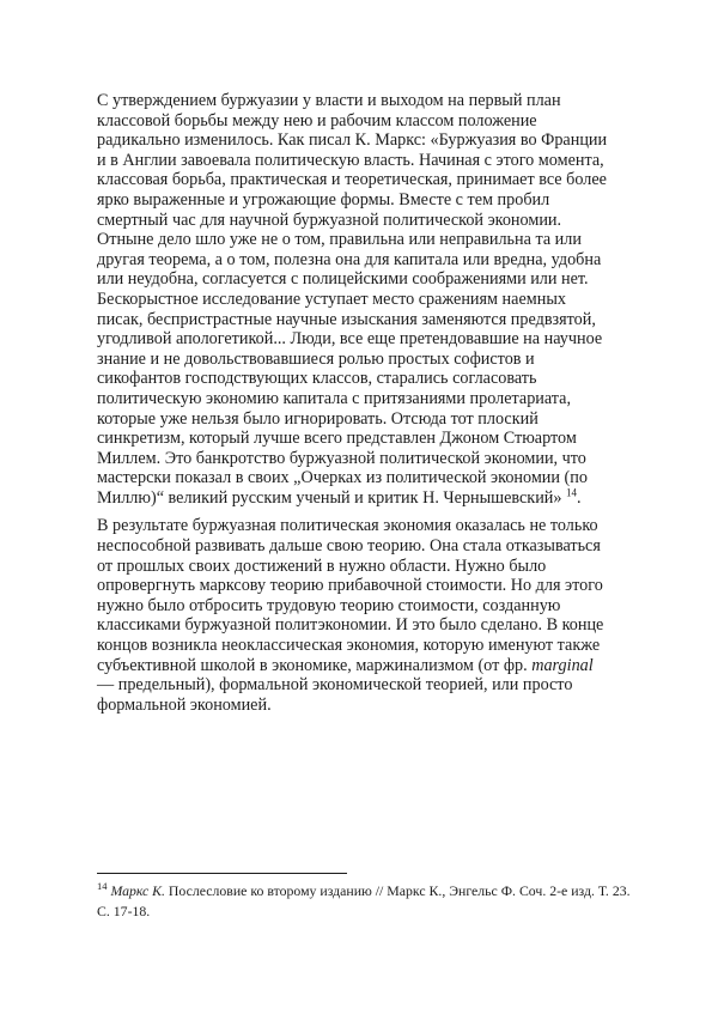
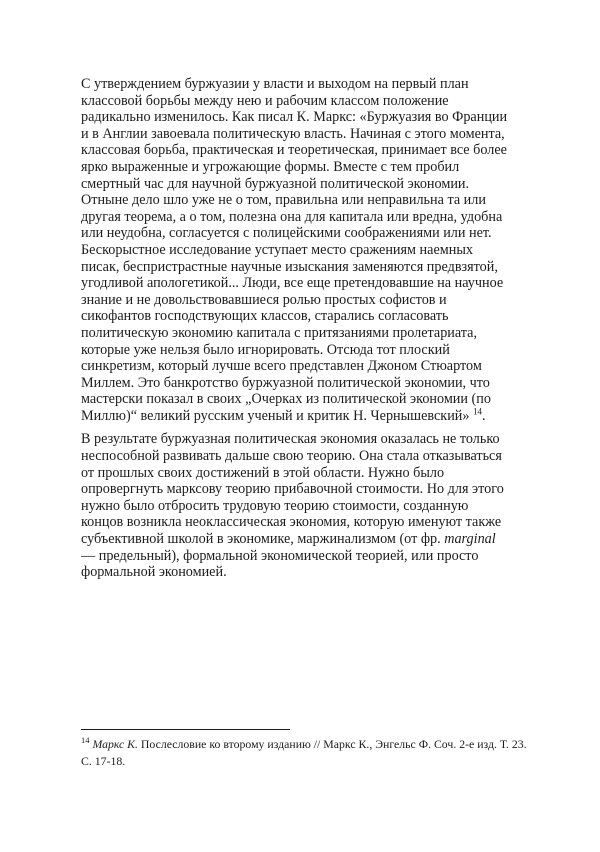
  С утверждением буржуазии у власти и выходом на первый план
  классовой борьбы между нею и рабочим классом положение
  радикально изменилось. Как писал К. Маркс: «Буржуазия во Франции
  и в Англии завоевала политическую власть. Начиная с этого момента,
  классовая борьба, практическая и теоретическая, принимает все более
  ярко выраженные и угрожающие формы. Вместе с тем пробил
  смертный час для научной буржуазной политической экономии.
  Отныне дело шло уже не о том, правильна или неправильна та или
  другая теорема, а о том, полезна она для капитала или вредна, удобна
  или неудобна, согласуется с полицейскими соображениями или нет.
  Бескорыстное исследование уступает место сражениям наемных
  писак, беспристрастные научные изыскания заменяются предвзятой,
  угодливой апологетикой... Люди, все еще претендовавшие на научное
  знание и не довольствовавшиеся ролью простых софистов и
  сикофантов господствующих классов, старались согласовать
  политическую экономию капитала с притязаниями пролетариата,
  которые уже нельзя было игнорировать. Отсюда тот плоский
  синкретизм, который лучше всего представлен Джоном Стюартом
  Миллем. Это банкротство буржуазной политической экономии, что
  мастерски показал в своих „Очерках из политической экономии (по
  Миллю)“ великий русским ученый и критик Н. Чернышевский» 14.
  В результате буржуазная политическая экономия оказалась не только
  неспособной развивать дальше свою теорию. Она стала отказываться
- от прошлых своих достижений в нужно области. Нужно было
+ от прошлых своих достижений в этой области. Нужно было
  опровергнуть марксову теорию прибавочной стоимости. Но для этого
  нужно было отбросить трудовую теорию стоимости, созданную
- классиками буржуазной политэкономии. И это было сделано. В конце
  концов возникла неоклассическая экономия, которую именуют также
  субъективной школой в экономике, маржинализмом (от фр. marginal
  — предельный), формальной экономической теорией, или просто
  формальной экономией.
  14 Маркс К. Послесловие ко второму изданию // Маркс К., Энгельс Ф. Соч. 2-е изд. Т. 23.
  С. 17-18.
